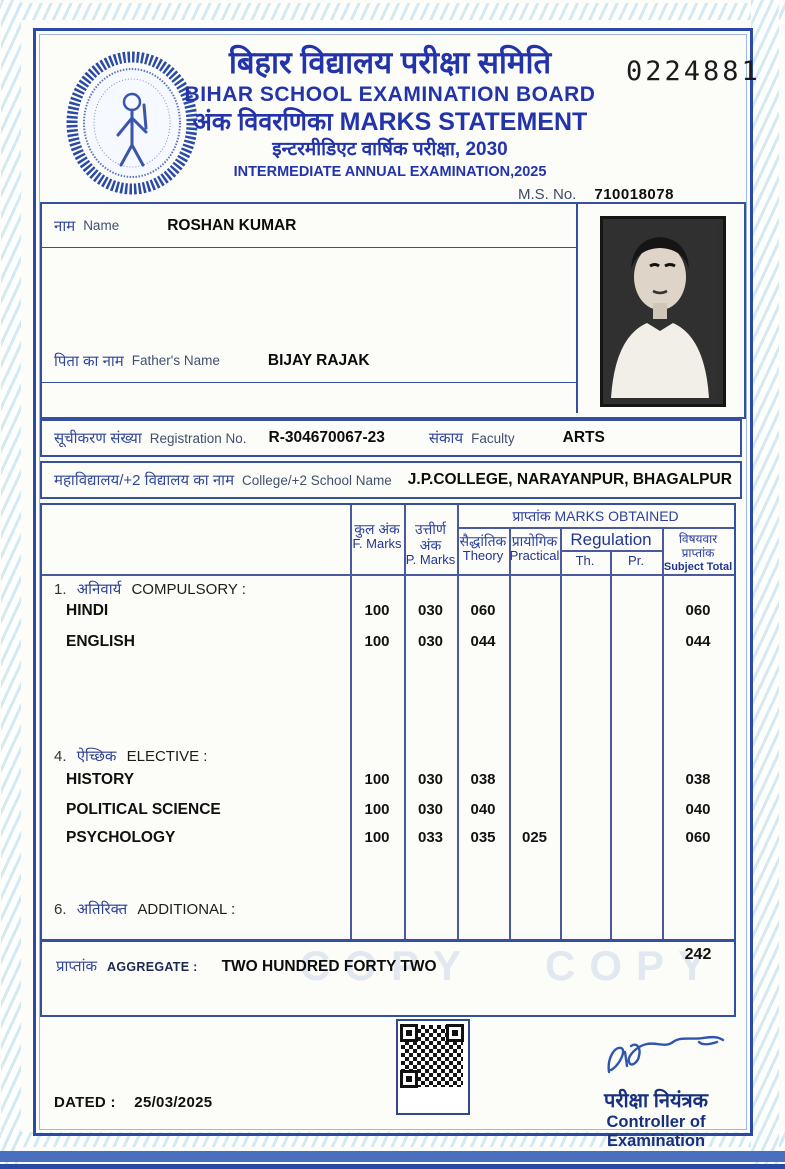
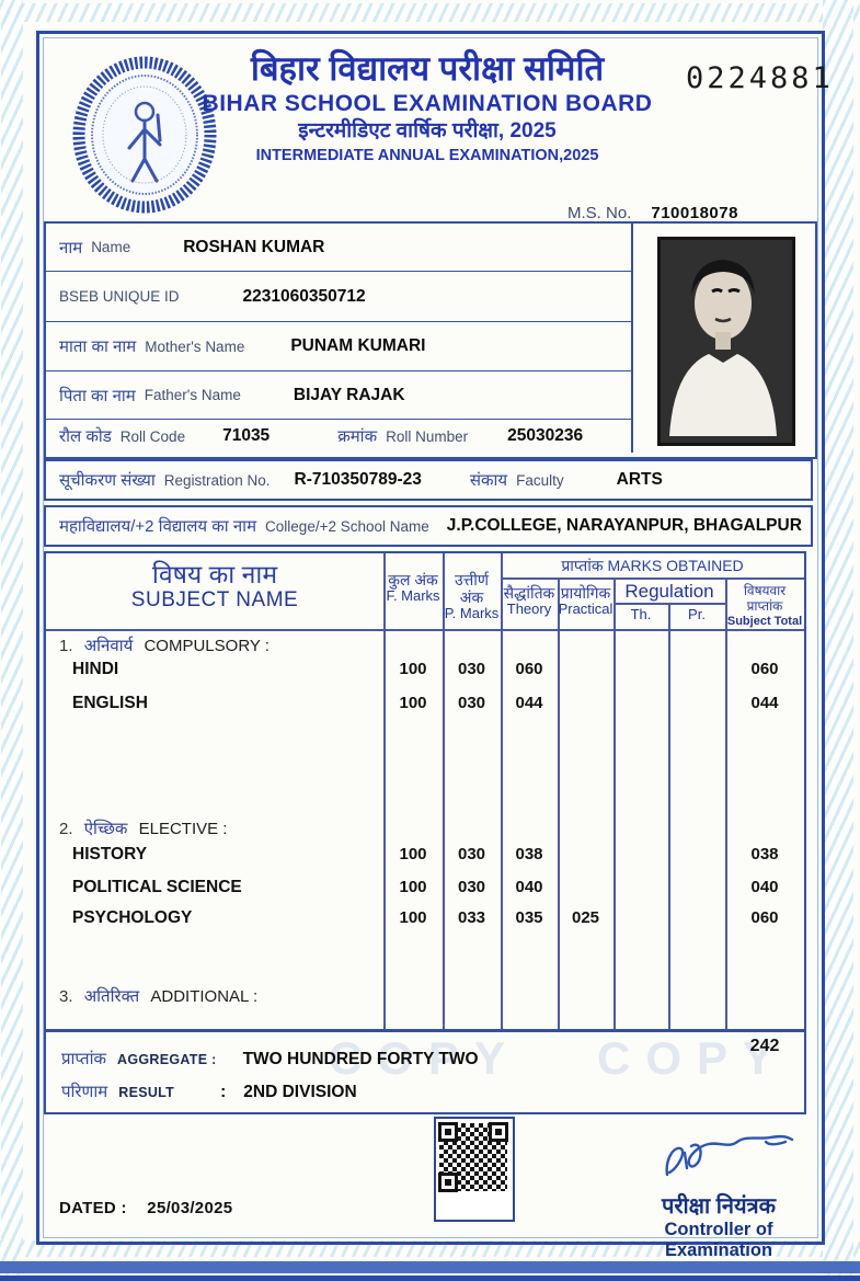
  0224881
  बिहार विद्यालय परीक्षा समिति
  BIHAR SCHOOL EXAMINATION BOARD
- अंक विवरणिका MARKS STATEMENT
- इन्टरमीडिएट वार्षिक परीक्षा, 2030
+ इन्टरमीडिएट वार्षिक परीक्षा, 2025
  INTERMEDIATE ANNUAL EXAMINATION,2025
  M.S. No. 710018078
  नाम
  Name
  ROSHAN KUMAR
+ BSEB UNIQUE ID
+ 2231060350712
+ माता का नाम
+ Mother's Name
+ PUNAM KUMARI
  पिता का नाम
  Father's Name
  BIJAY RAJAK
+ रौल कोड
+ Roll Code
+ 71035
+ क्रमांक
+ Roll Number
+ 25030236
  सूचीकरण संख्या
  Registration No.
- R-304670067-23
+ R-710350789-23
  संकाय
  Faculty
  ARTS
  महाविद्यालय/+2 विद्यालय का नाम
  College/+2 School Name
  J.P.COLLEGE, NARAYANPUR, BHAGALPUR
+ विषय का नाम
+ SUBJECT NAME
  कुल अंक
  F. Marks
  उत्तीर्ण अंक
  P. Marks
  प्राप्तांक MARKS OBTAINED
  सैद्धांतिक
  Theory
  प्रायोगिक
  Practical
  Regulation
  Th.
  Pr.
  विषयवार प्राप्तांक
  Subject Total
  1. अनिवार्य COMPULSORY :
  HINDI
  100
  030
  060
  060
  ENGLISH
  100
  030
  044
  044
- 4. ऐच्छिक ELECTIVE :
+ 2. ऐच्छिक ELECTIVE :
  HISTORY
  100
  030
  038
  038
  POLITICAL SCIENCE
  100
  030
  040
  040
  PSYCHOLOGY
  100
  033
  035
  025
  060
- 6. अतिरिक्त ADDITIONAL :
+ 3. अतिरिक्त ADDITIONAL :
  COPY
  COPY
  242
  प्राप्तांक
  AGGREGATE :
  TWO HUNDRED FORTY TWO
+ परिणाम
+ RESULT
+ :
+ 2ND DIVISION
  DATED : 25/03/2025
  परीक्षा नियंत्रक
  Controller of Examination
